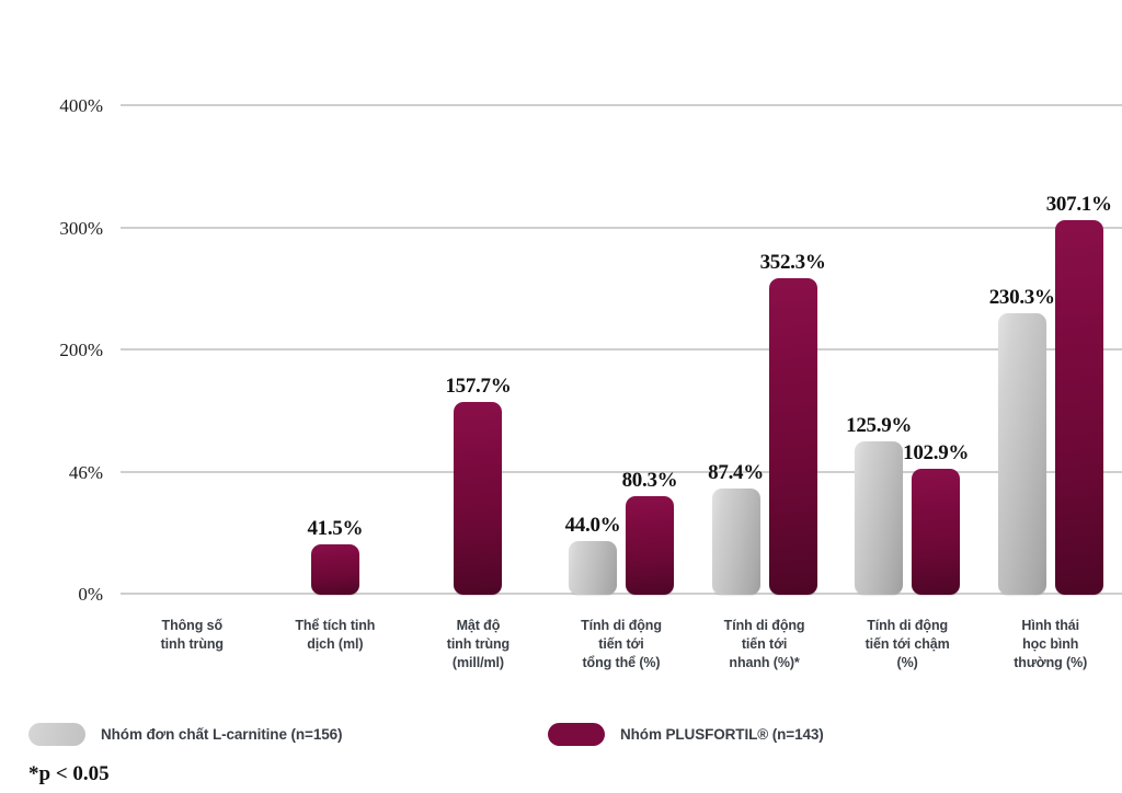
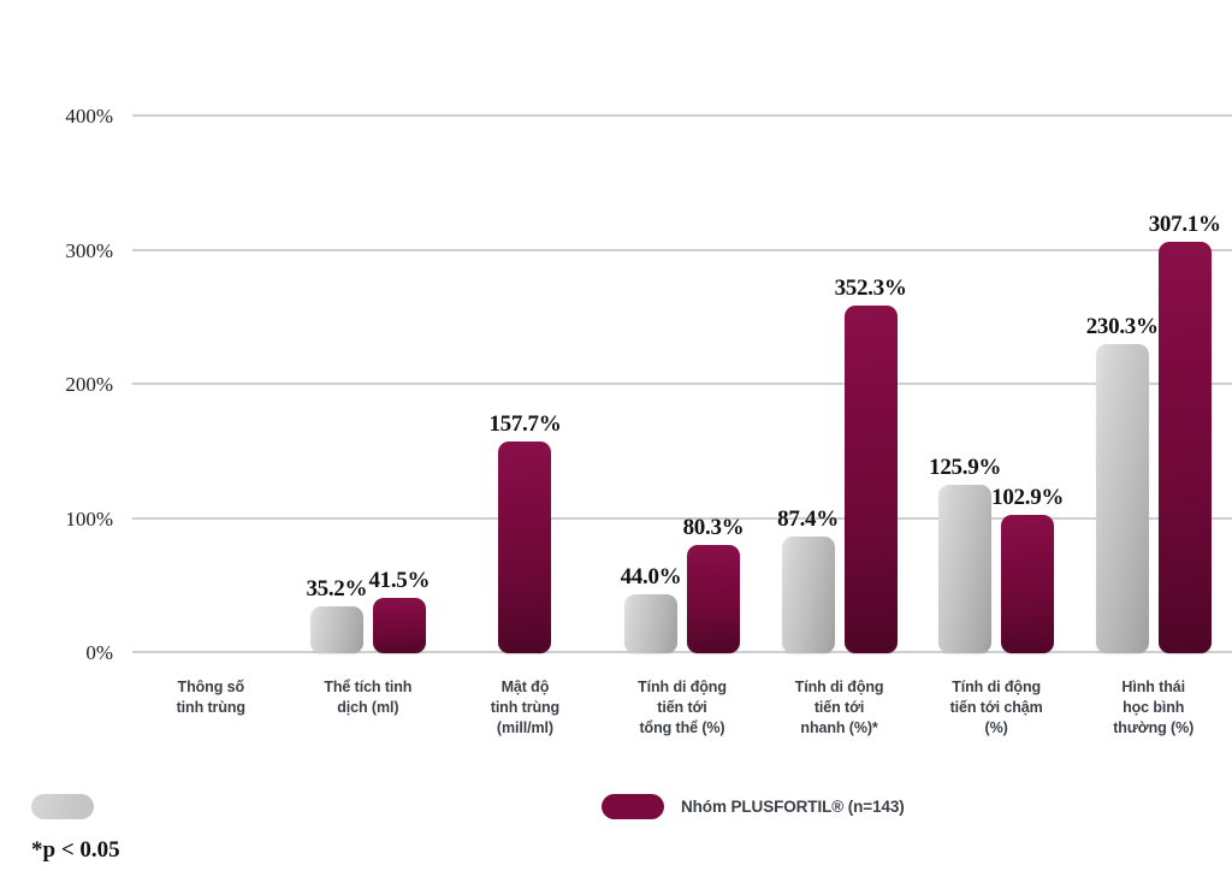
  0%
- 46%
+ 100%
  200%
  300%
  400%
+ 35.2%
  41.5%
  157.7%
  44.0%
  80.3%
  87.4%
  352.3%
  125.9%
  102.9%
  230.3%
  307.1%
  Thông số
  tinh trùng
  Thể tích tinh
  dịch (ml)
  Mật độ
  tinh trùng
  (mill/ml)
  Tính di động
  tiến tới
  tổng thể (%)
  Tính di động
  tiến tới
  nhanh (%)*
  Tính di động
  tiến tới chậm
  (%)
  Hình thái
  học bình
  thường (%)
- Nhóm đơn chất L-carnitine (n=156)
  Nhóm PLUSFORTIL® (n=143)
  *p < 0.05
